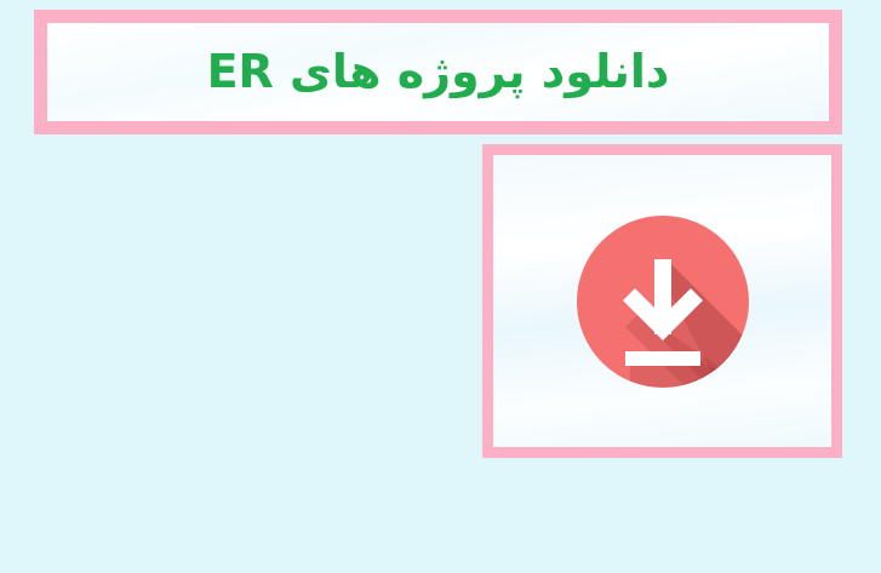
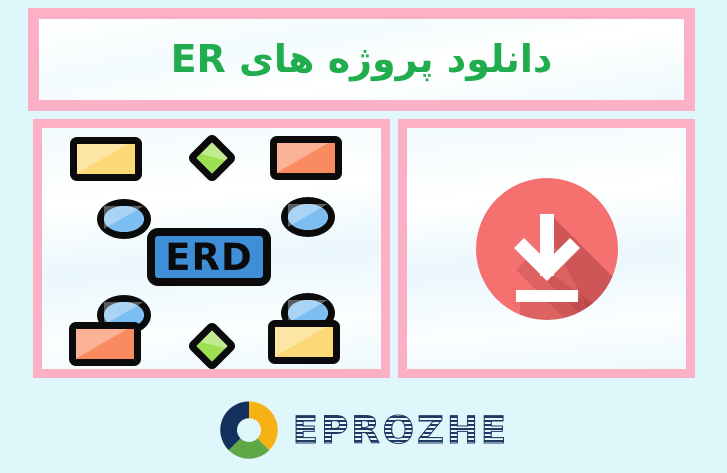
  دانلود پروژه های ER
+ ERD
+ EPROZHE
